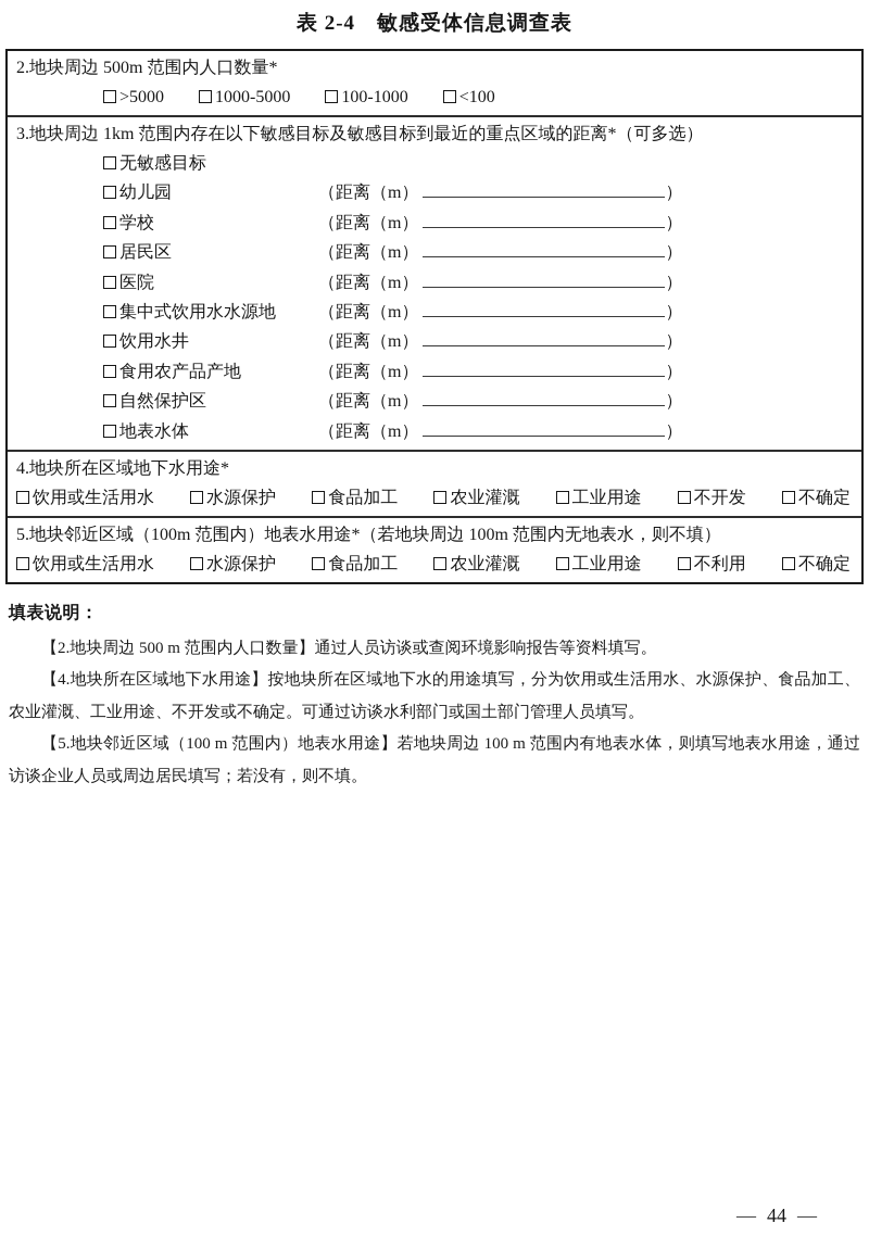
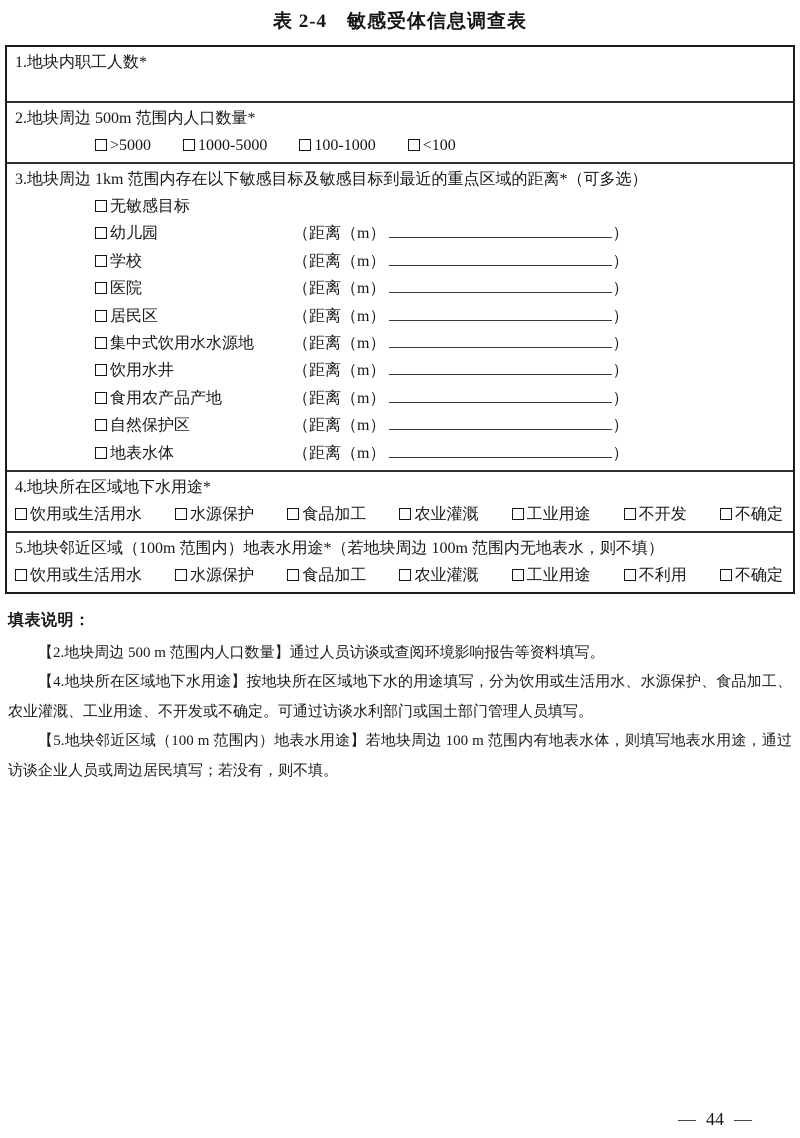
  表 2-4 敏感受体信息调查表
+ 1.地块内职工人数*
  2.地块周边 500m 范围内人口数量*
  >5000 1000-5000 100-1000 <100
  3.地块周边 1km 范围内存在以下敏感目标及敏感目标到最近的重点区域的距离*（可多选）
  无敏感目标
  幼儿园
  （距离（m） ）
  学校
  （距离（m） ）
- 居民区
+ 医院
  （距离（m） ）
- 医院
+ 居民区
  （距离（m） ）
  集中式饮用水水源地
  （距离（m） ）
  饮用水井
  （距离（m） ）
  食用农产品产地
  （距离（m） ）
  自然保护区
  （距离（m） ）
  地表水体
  （距离（m） ）
  4.地块所在区域地下水用途*
  饮用或生活用水
  水源保护
  食品加工
  农业灌溉
  工业用途
  不开发
  不确定
  5.地块邻近区域（100m 范围内）地表水用途*（若地块周边 100m 范围内无地表水，则不填）
  饮用或生活用水
  水源保护
  食品加工
  农业灌溉
  工业用途
  不利用
  不确定
  填表说明：
  【2.地块周边 500 m 范围内人口数量】通过人员访谈或查阅环境影响报告等资料填写。
  【4.地块所在区域地下水用途】按地块所在区域地下水的用途填写，分为饮用或生活用水、水源保护、食品加工、农业灌溉、工业用途、不开发或不确定。可通过访谈水利部门或国土部门管理人员填写。
  【5.地块邻近区域（100 m 范围内）地表水用途】若地块周边 100 m 范围内有地表水体，则填写地表水用途，通过访谈企业人员或周边居民填写；若没有，则不填。
  — 44 —
